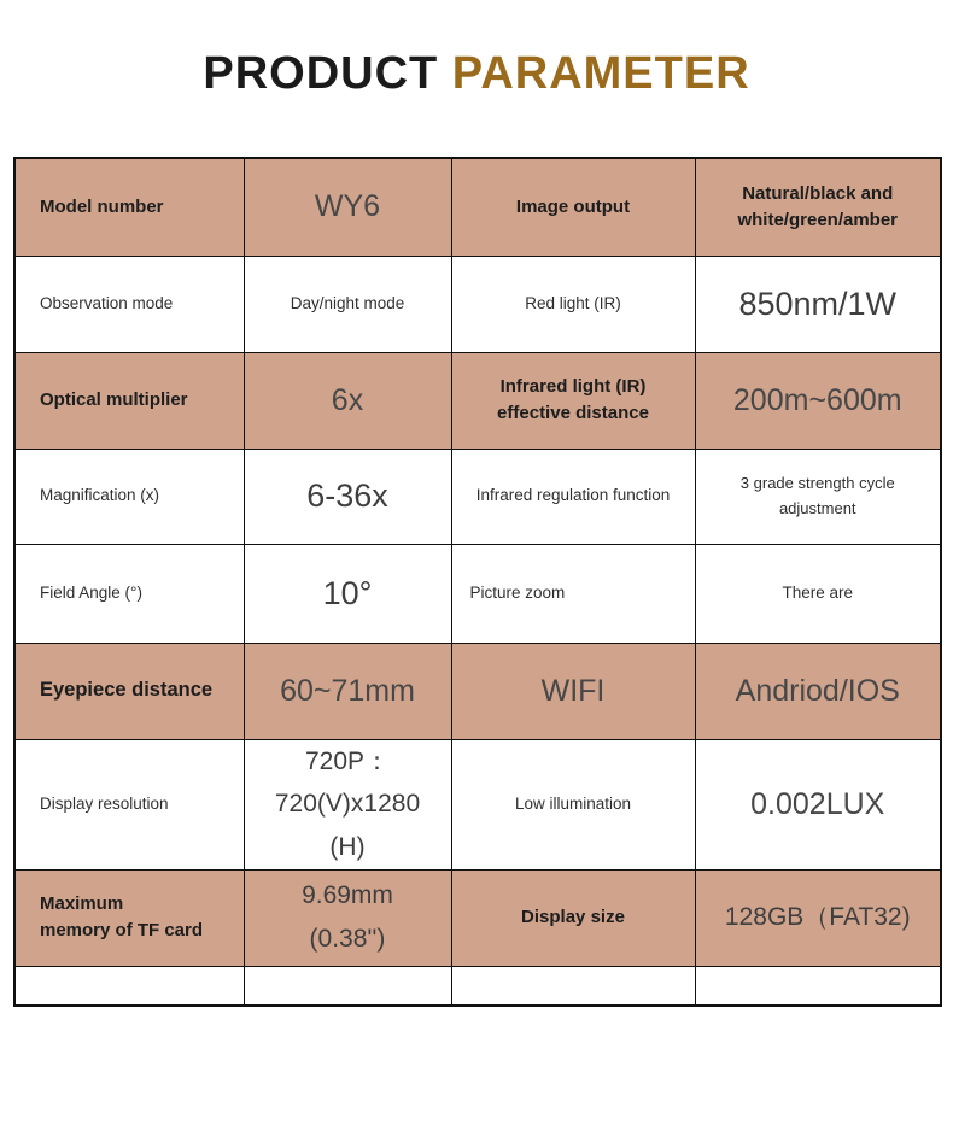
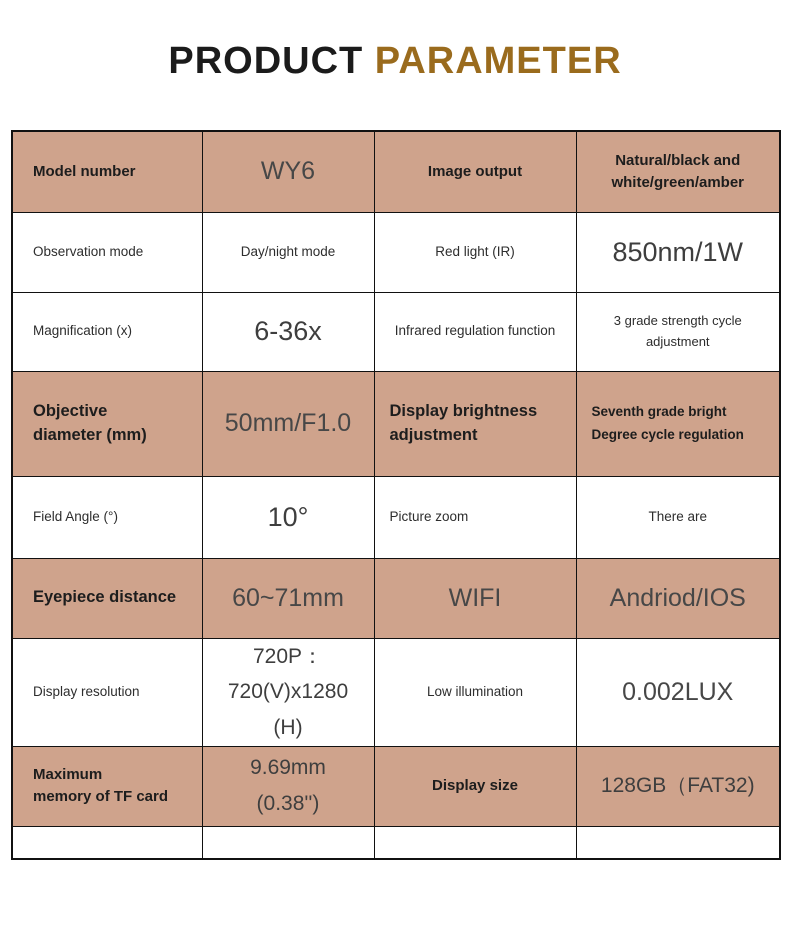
  PRODUCT PARAMETER
  Model number	WY6	Image output	Natural/black and white/green/amber
  Observation mode	Day/night mode	Red light (IR)	850nm/1W
- Optical multiplier	6x	Infrared light (IR) effective distance	200m~600m
  Magnification (x)	6-36x	Infrared regulation function	3 grade strength cycle adjustment
+ Objective diameter (mm)	50mm/F1.0	Display brightness adjustment	Seventh grade bright Degree cycle regulation
  Field Angle (°)	10°	Picture zoom	There are
  Eyepiece distance	60~71mm	WIFI	Andriod/IOS
  Display resolution	720P： 720(V)x1280 (H)	Low illumination	0.002LUX
  Maximum memory of TF card	9.69mm (0.38'')	Display size	128GB（FAT32)
